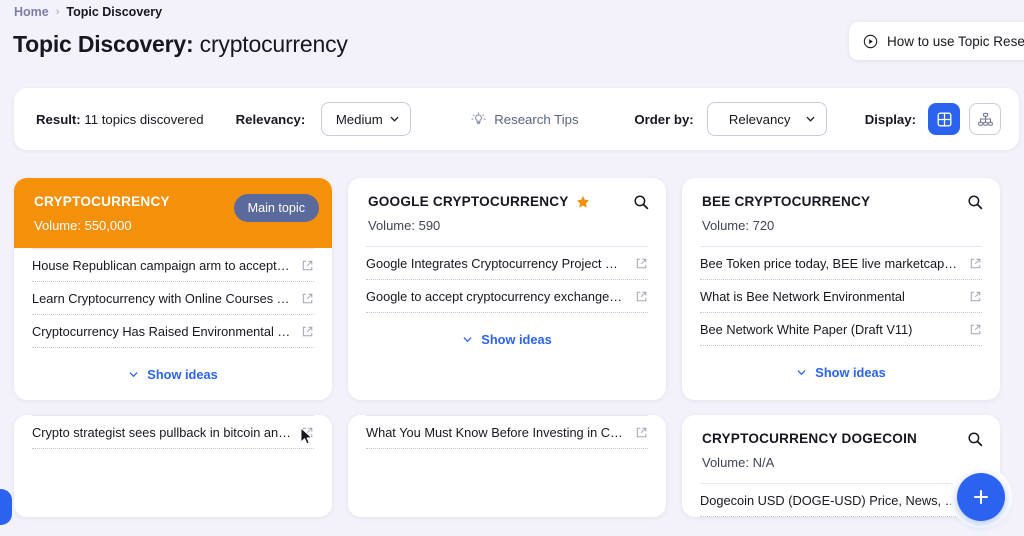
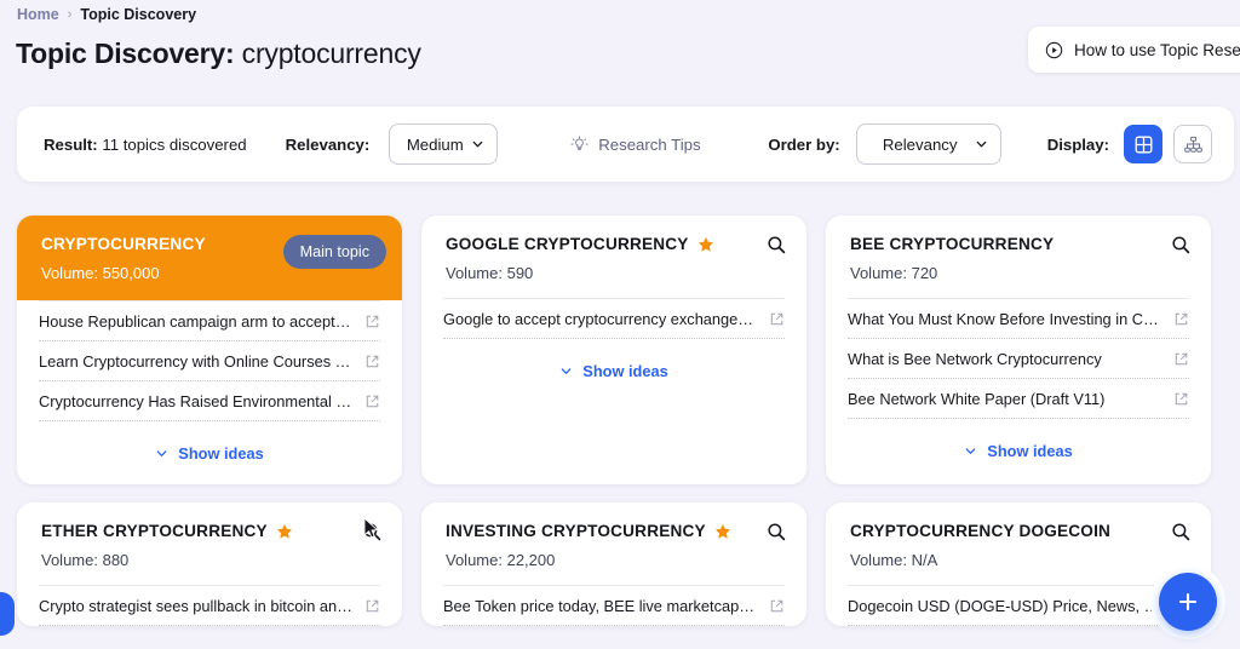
  Home
  ›
  Topic Discovery
  Topic Discovery: cryptocurrency
  How to use Topic Rese
  Result: 11 topics discovered
  Relevancy:
  Medium
  Research Tips
  Order by:
  Relevancy
  Display:
  CRYPTOCURRENCY
  Volume: 550,000
  Main topic
  House Republican campaign arm to accept c...
  Learn Cryptocurrency with Online Courses an...
  Cryptocurrency Has Raised Environmental C...
  Show ideas
  GOOGLE CRYPTOCURRENCY
  Volume: 590
- Google Integrates Cryptocurrency Project Wi...
  Google to accept cryptocurrency exchange, ...
  Show ideas
  BEE CRYPTOCURRENCY
  Volume: 720
- Bee Token price today, BEE live marketcap, c...
+ What You Must Know Before Investing in Cry...
- What is Bee Network Environmental
+ What is Bee Network Cryptocurrency
  Bee Network White Paper (Draft V11)
  Show ideas
+ ETHER CRYPTOCURRENCY
+ Volume: 880
  Crypto strategist sees pullback in bitcoin and...
+ INVESTING CRYPTOCURRENCY
+ Volume: 22,200
- What You Must Know Before Investing in Cry...
+ Bee Token price today, BEE live marketcap, c...
  CRYPTOCURRENCY DOGECOIN
  Volume: N/A
  Dogecoin USD (DOGE-USD) Price, News,
